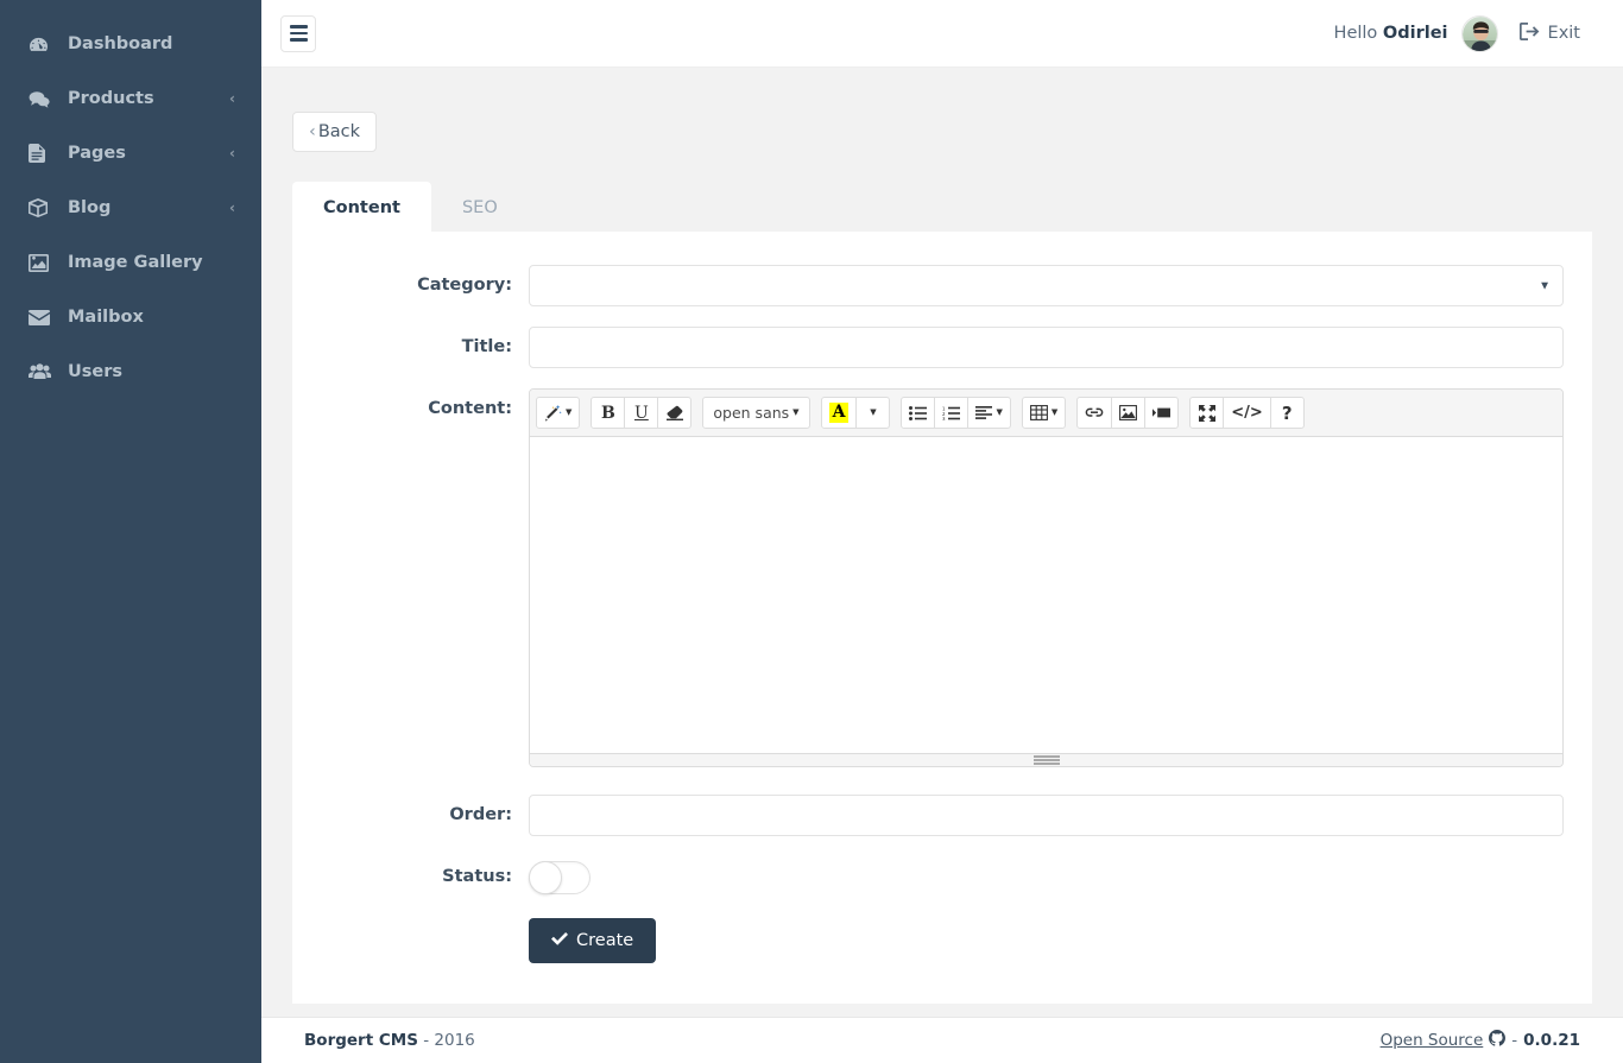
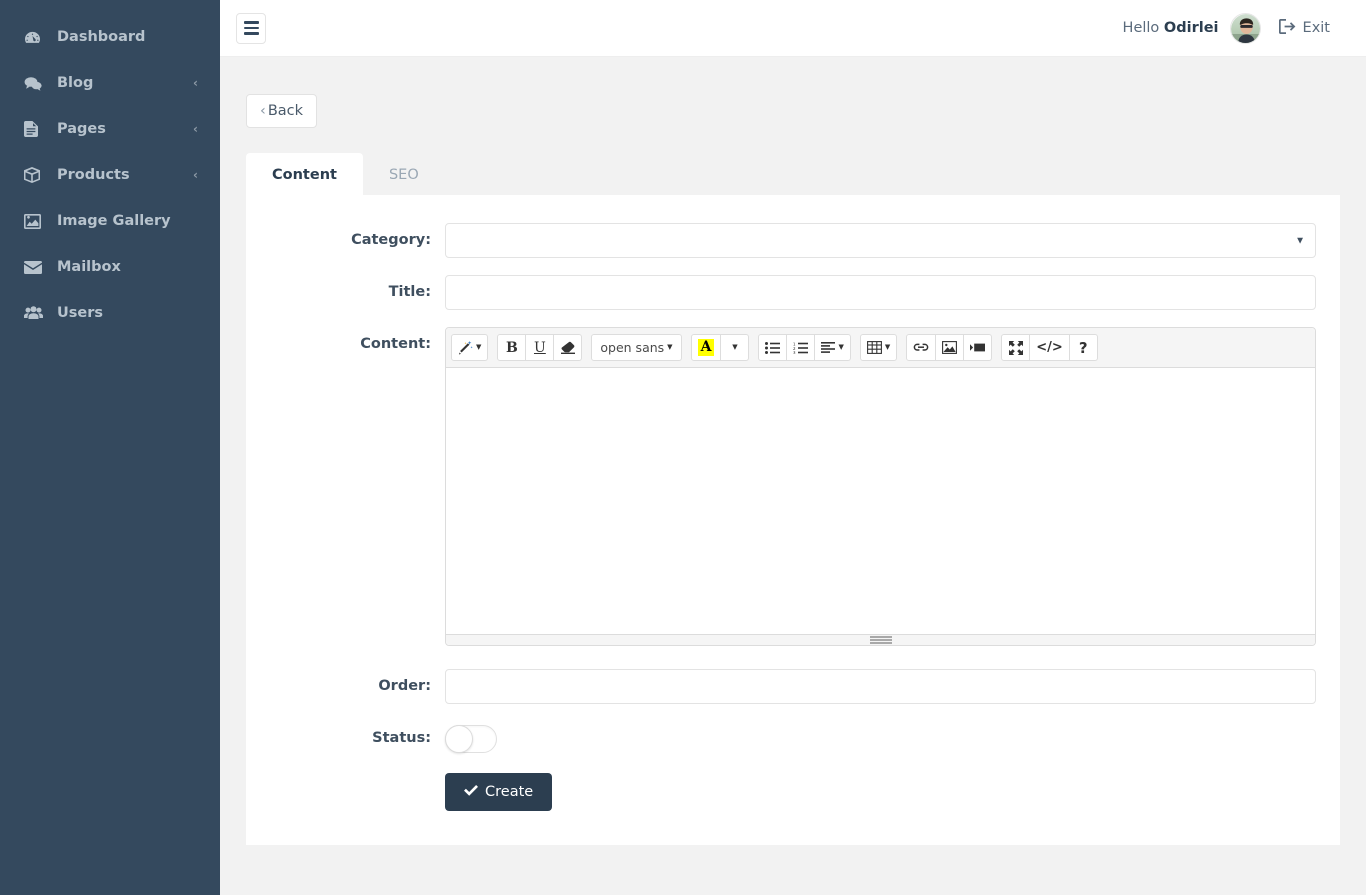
  Dashboard
- Products
+ Blog
  ‹
  Pages
  ‹
- Blog
+ Products
  ‹
  Image Gallery
  Mailbox
  Users
  Hello Odirlei
  Exit
  ‹ Back
  Content
  SEO
  Category:
  ▼
  Title:
  Content:
  ▼
  B
  U
  open sans
  ▼
  A
  ▼
  ▼
  ▼
  </>
  ?
  Order:
  Status:
  Create
- Borgert CMS - 2016
- Open Source
- -
- 0.0.21
